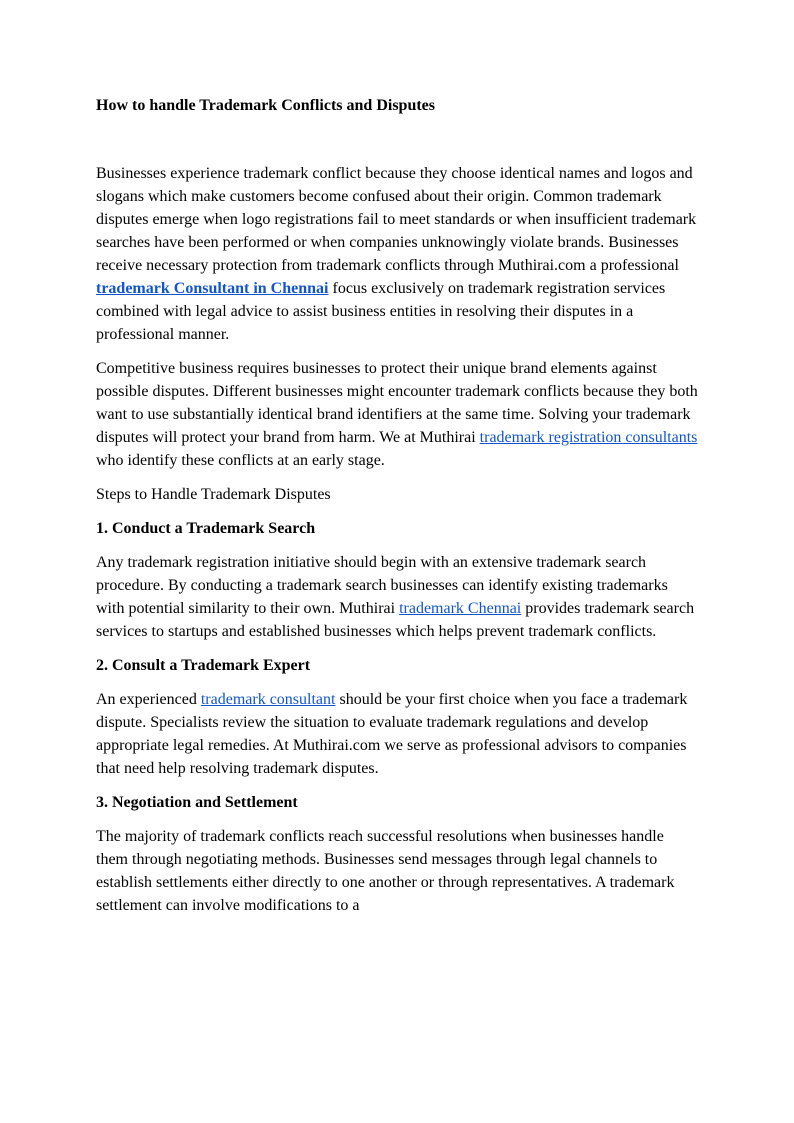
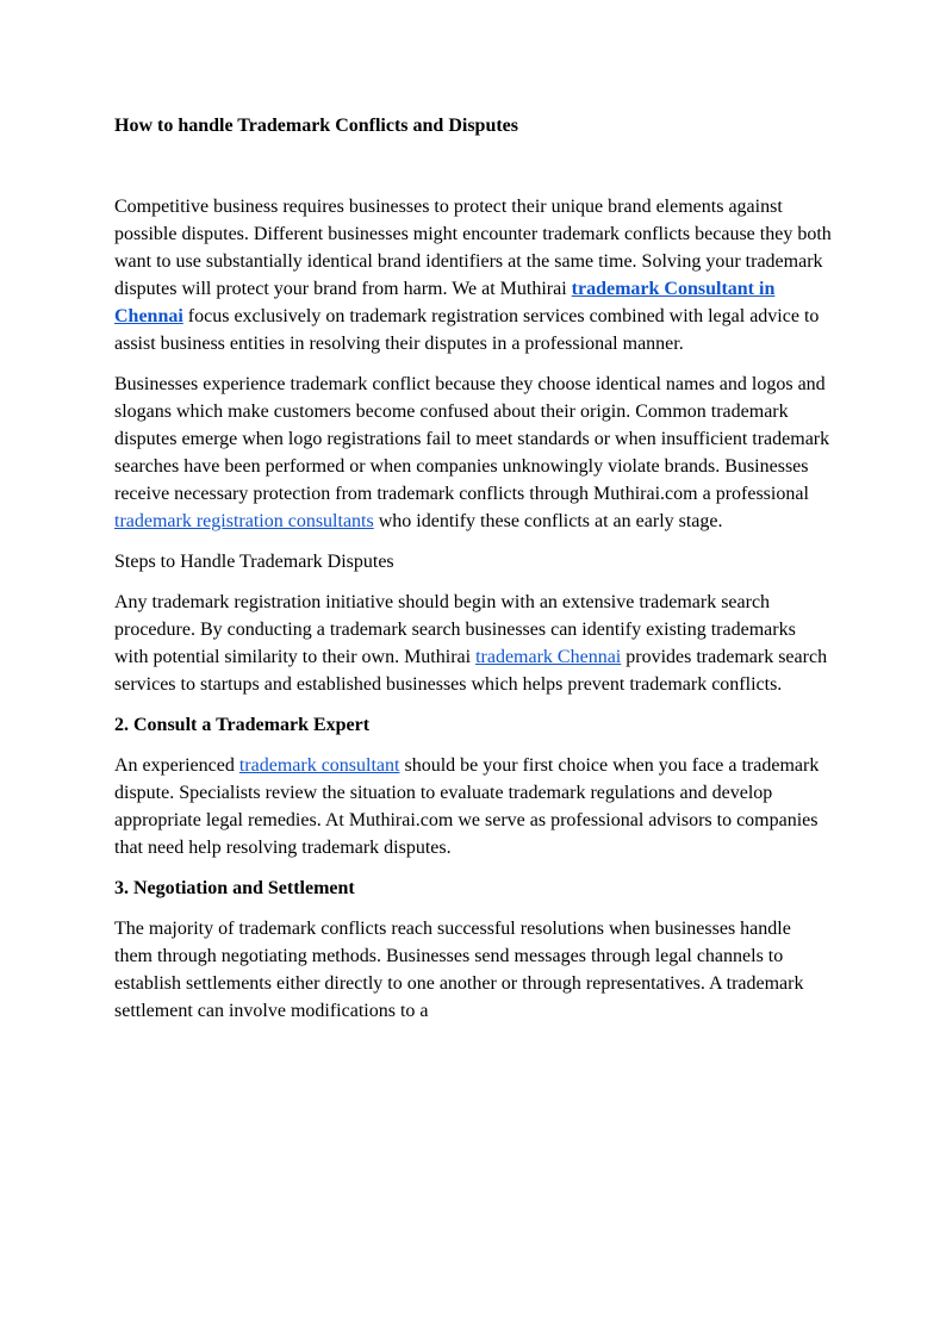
  How to handle Trademark Conflicts and Disputes
- Businesses experience trademark conflict because they choose identical names and logos and slogans which make customers become confused about their origin. Common trademark disputes emerge when logo registrations fail to meet standards or when insufficient trademark searches have been performed or when companies unknowingly violate brands. Businesses receive necessary protection from trademark conflicts through Muthirai.com a professional trademark Consultant in Chennai focus exclusively on trademark registration services combined with legal advice to assist business entities in resolving their disputes in a professional manner.
+ Competitive business requires businesses to protect their unique brand elements against possible disputes. Different businesses might encounter trademark conflicts because they both want to use substantially identical brand identifiers at the same time. Solving your trademark disputes will protect your brand from harm. We at Muthirai trademark Consultant in Chennai focus exclusively on trademark registration services combined with legal advice to assist business entities in resolving their disputes in a professional manner.
- Competitive business requires businesses to protect their unique brand elements against possible disputes. Different businesses might encounter trademark conflicts because they both want to use substantially identical brand identifiers at the same time. Solving your trademark disputes will protect your brand from harm. We at Muthirai trademark registration consultants who identify these conflicts at an early stage.
+ Businesses experience trademark conflict because they choose identical names and logos and slogans which make customers become confused about their origin. Common trademark disputes emerge when logo registrations fail to meet standards or when insufficient trademark searches have been performed or when companies unknowingly violate brands. Businesses receive necessary protection from trademark conflicts through Muthirai.com a professional trademark registration consultants who identify these conflicts at an early stage.
  Steps to Handle Trademark Disputes
- 1. Conduct a Trademark Search
  Any trademark registration initiative should begin with an extensive trademark search procedure. By conducting a trademark search businesses can identify existing trademarks with potential similarity to their own. Muthirai trademark Chennai provides trademark search services to startups and established businesses which helps prevent trademark conflicts.
  2. Consult a Trademark Expert
  An experienced trademark consultant should be your first choice when you face a trademark dispute. Specialists review the situation to evaluate trademark regulations and develop appropriate legal remedies. At Muthirai.com we serve as professional advisors to companies that need help resolving trademark disputes.
  3. Negotiation and Settlement
  The majority of trademark conflicts reach successful resolutions when businesses handle them through negotiating methods. Businesses send messages through legal channels to establish settlements either directly to one another or through representatives. A trademark settlement can involve modifications to a
